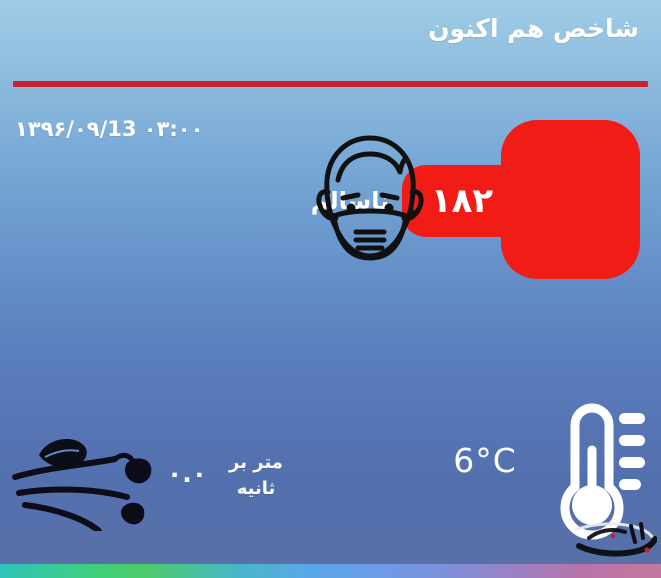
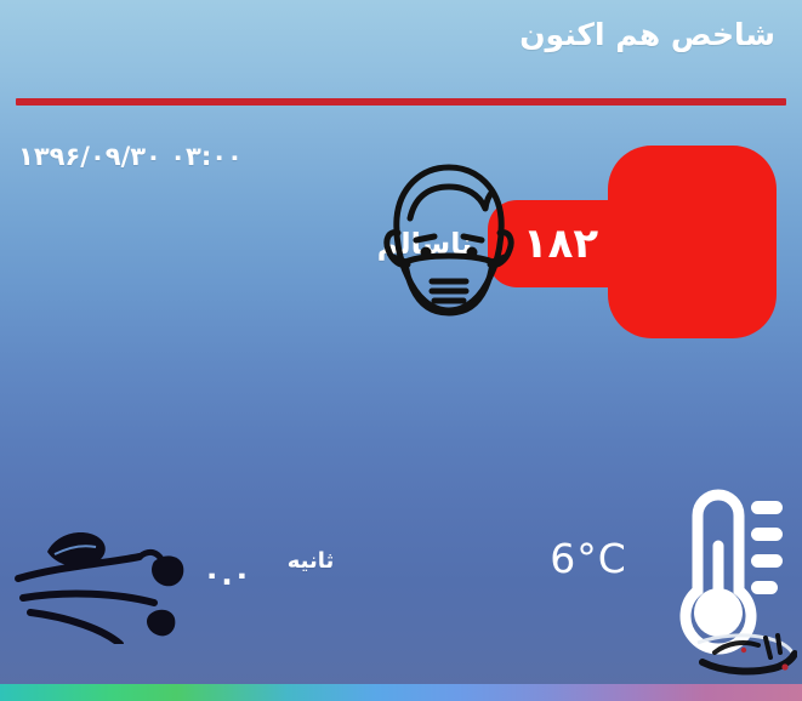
  شاخص هم اکنون
- ۱۳۹۶/۰۹/13 ۰۳:۰۰
+ ۱۳۹۶/۰۹/۳۰ ۰۳:۰۰
  ۱۸۲
  ناسال
- متر بر
  ثانیه
  ۰.۰
  6°C
